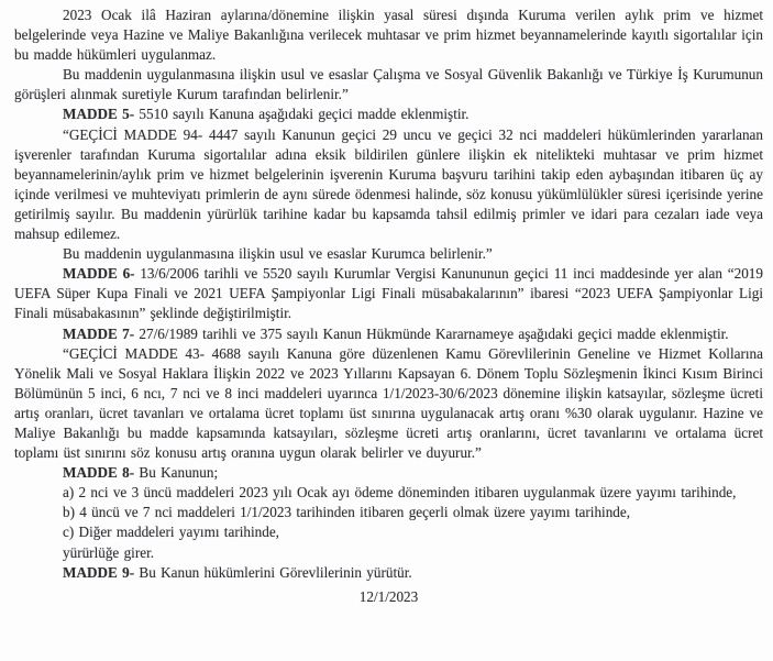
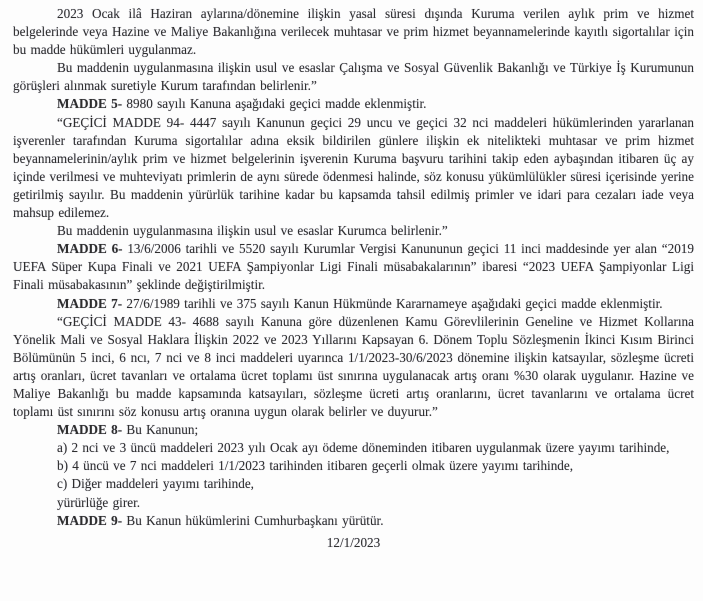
  2023 Ocak ilâ Haziran aylarına/dönemine ilişkin yasal süresi dışında Kuruma verilen aylık prim ve hizmet belgelerinde veya Hazine ve Maliye Bakanlığına verilecek muhtasar ve prim hizmet beyannamelerinde kayıtlı sigortalılar için bu madde hükümleri uygulanmaz.
  Bu maddenin uygulanmasına ilişkin usul ve esaslar Çalışma ve Sosyal Güvenlik Bakanlığı ve Türkiye İş Kurumunun görüşleri alınmak suretiyle Kurum tarafından belirlenir.”
- MADDE 5- 5510 sayılı Kanuna aşağıdaki geçici madde eklenmiştir.
+ MADDE 5- 8980 sayılı Kanuna aşağıdaki geçici madde eklenmiştir.
  “GEÇİCİ MADDE 94- 4447 sayılı Kanunun geçici 29 uncu ve geçici 32 nci maddeleri hükümlerinden yararlanan işverenler tarafından Kuruma sigortalılar adına eksik bildirilen günlere ilişkin ek nitelikteki muhtasar ve prim hizmet beyannamelerinin/aylık prim ve hizmet belgelerinin işverenin Kuruma başvuru tarihini takip eden aybaşından itibaren üç ay içinde verilmesi ve muhteviyatı primlerin de aynı sürede ödenmesi halinde, söz konusu yükümlülükler süresi içerisinde yerine getirilmiş sayılır. Bu maddenin yürürlük tarihine kadar bu kapsamda tahsil edilmiş primler ve idari para cezaları iade veya mahsup edilemez.
  Bu maddenin uygulanmasına ilişkin usul ve esaslar Kurumca belirlenir.”
  MADDE 6- 13/6/2006 tarihli ve 5520 sayılı Kurumlar Vergisi Kanununun geçici 11 inci maddesinde yer alan “2019 UEFA Süper Kupa Finali ve 2021 UEFA Şampiyonlar Ligi Finali müsabakalarının” ibaresi “2023 UEFA Şampiyonlar Ligi Finali müsabakasının” şeklinde değiştirilmiştir.
  MADDE 7- 27/6/1989 tarihli ve 375 sayılı Kanun Hükmünde Kararnameye aşağıdaki geçici madde eklenmiştir.
  “GEÇİCİ MADDE 43- 4688 sayılı Kanuna göre düzenlenen Kamu Görevlilerinin Geneline ve Hizmet Kollarına Yönelik Mali ve Sosyal Haklara İlişkin 2022 ve 2023 Yıllarını Kapsayan 6. Dönem Toplu Sözleşmenin İkinci Kısım Birinci Bölümünün 5 inci, 6 ncı, 7 nci ve 8 inci maddeleri uyarınca 1/1/2023-30/6/2023 dönemine ilişkin katsayılar, sözleşme ücreti artış oranları, ücret tavanları ve ortalama ücret toplamı üst sınırına uygulanacak artış oranı %30 olarak uygulanır. Hazine ve Maliye Bakanlığı bu madde kapsamında katsayıları, sözleşme ücreti artış oranlarını, ücret tavanlarını ve ortalama ücret toplamı üst sınırını söz konusu artış oranına uygun olarak belirler ve duyurur.”
  MADDE 8- Bu Kanunun;
  a) 2 nci ve 3 üncü maddeleri 2023 yılı Ocak ayı ödeme döneminden itibaren uygulanmak üzere yayımı tarihinde,
  b) 4 üncü ve 7 nci maddeleri 1/1/2023 tarihinden itibaren geçerli olmak üzere yayımı tarihinde,
  c) Diğer maddeleri yayımı tarihinde,
  yürürlüğe girer.
- MADDE 9- Bu Kanun hükümlerini Görevlilerinin yürütür.
+ MADDE 9- Bu Kanun hükümlerini Cumhurbaşkanı yürütür.
  12/1/2023
